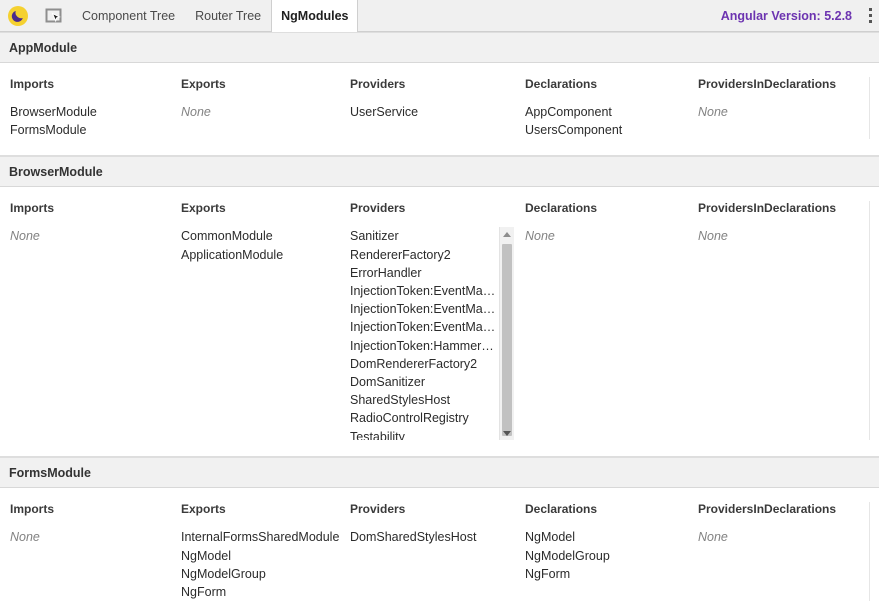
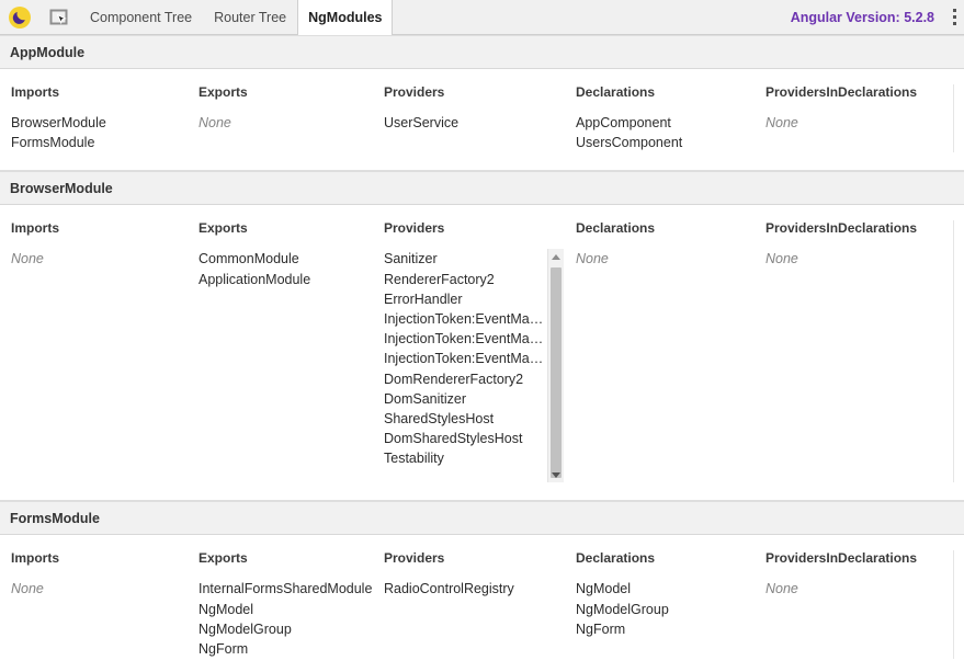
  Component Tree
  Router Tree
  NgModules
  Angular Version: 5.2.8
  AppModule
  Imports
  BrowserModule
  FormsModule
  Exports
  None
  Providers
  UserService
  Declarations
  AppComponent
  UsersComponent
  ProvidersInDeclarations
  None
  BrowserModule
  Imports
  None
  Exports
  CommonModule
  ApplicationModule
  Providers
  Sanitizer
  RendererFactory2
  ErrorHandler
  InjectionToken:EventMa…
  InjectionToken:EventMa…
  InjectionToken:EventMa…
- InjectionToken:Hammer…
  DomRendererFactory2
  DomSanitizer
  SharedStylesHost
- RadioControlRegistry
+ DomSharedStylesHost
  Testability
  Declarations
  None
  ProvidersInDeclarations
  None
  FormsModule
  Imports
  None
  Exports
  InternalFormsSharedModule
  NgModel
  NgModelGroup
  NgForm
  Providers
- DomSharedStylesHost
+ RadioControlRegistry
  Declarations
  NgModel
  NgModelGroup
  NgForm
  ProvidersInDeclarations
  None
